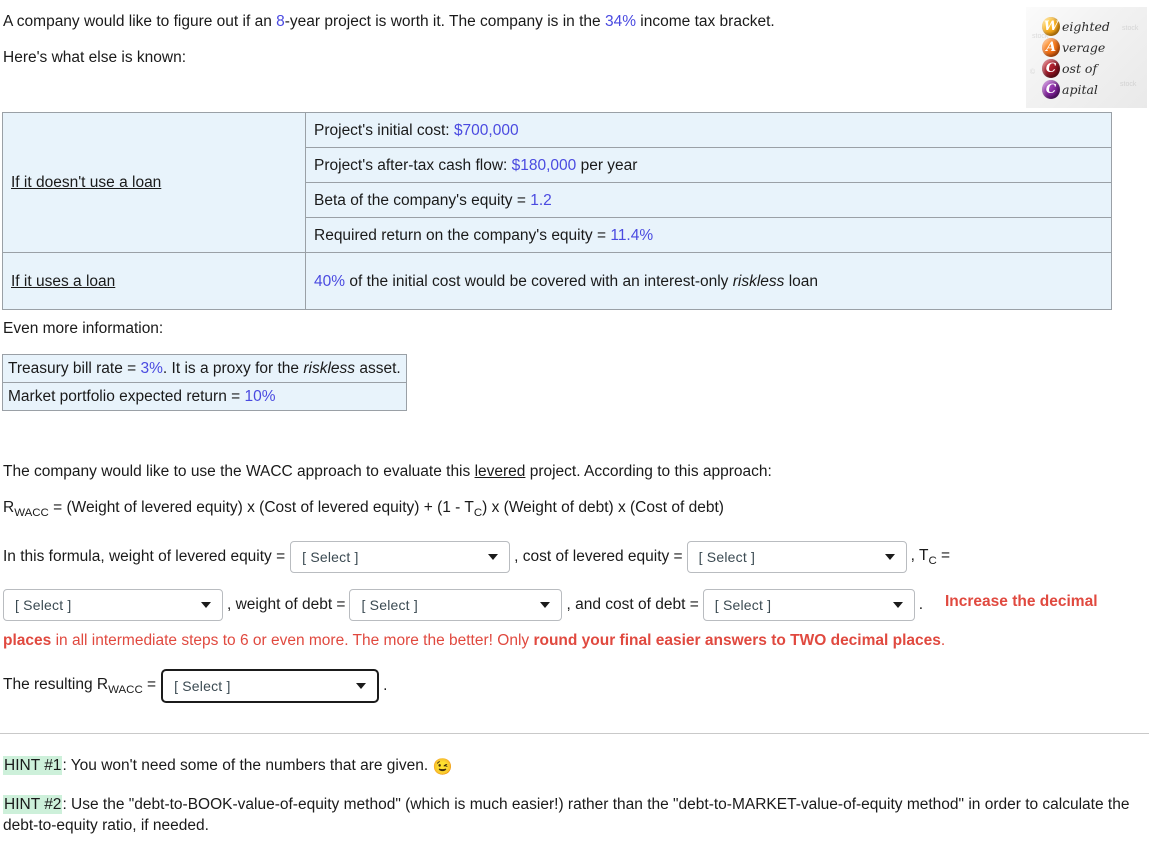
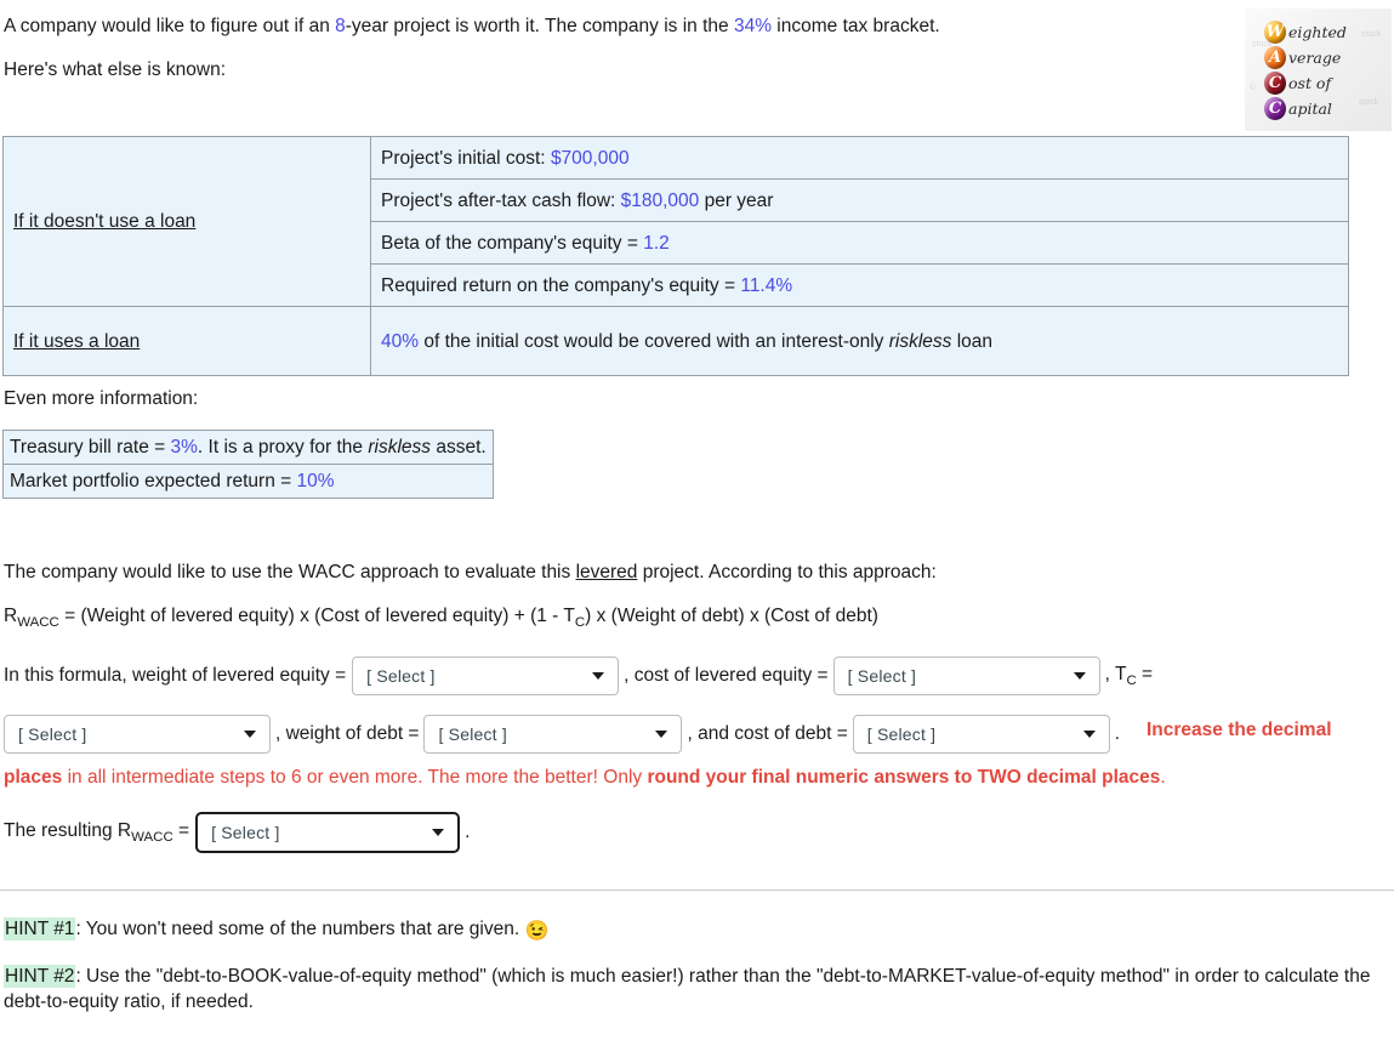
  A company would like to figure out if an 8-year project is worth it. The company is in the 34% income tax bracket.
  Here's what else is known:
  W
  eighted
  A
  verage
  C
  ost of
  C
  apital
  If it doesn't use a loan	Project's initial cost: $700,000
  Project's after-tax cash flow: $180,000 per year
  Beta of the company's equity = 1.2
  Required return on the company's equity = 11.4%
  If it uses a loan	40% of the initial cost would be covered with an interest-only riskless loan
  Even more information:
  Treasury bill rate = 3%. It is a proxy for the riskless asset.
  Market portfolio expected return = 10%
  The company would like to use the WACC approach to evaluate this levered project. According to this approach:
  RWACC = (Weight of levered equity) x (Cost of levered equity) + (1 - TC) x (Weight of debt) x (Cost of debt)
  In this formula, weight of levered equity =
  [ Select ]
  , cost of levered equity =
  [ Select ]
  , TC =
  [ Select ]
  , weight of debt =
  [ Select ]
  , and cost of debt =
  [ Select ]
  .
  Increase the decimal
- places in all intermediate steps to 6 or even more. The more the better! Only round your final easier answers to TWO decimal places.
+ places in all intermediate steps to 6 or even more. The more the better! Only round your final numeric answers to TWO decimal places.
  The resulting RWACC =
  [ Select ]
  .
  HINT #1: You won't need some of the numbers that are given. 😉
  HINT #2: Use the "debt-to-BOOK-value-of-equity method" (which is much easier!) rather than the "debt-to-MARKET-value-of-equity method" in order to calculate the debt-to-equity ratio, if needed.
